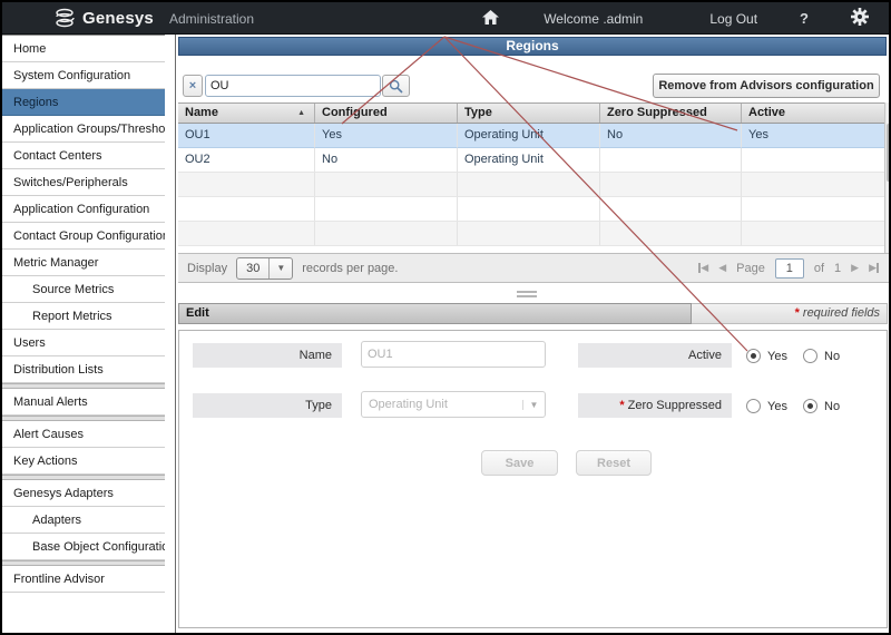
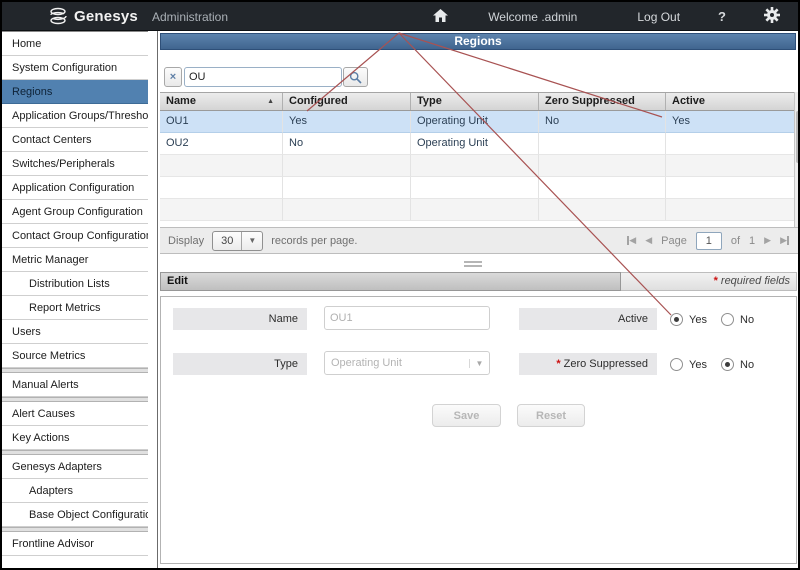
  Genesys
  Administration
  Welcome .admin
  Log Out
  ?
  Home
  System Configuration
  Regions
  Application Groups/Thresho
  Contact Centers
  Switches/Peripherals
  Application Configuration
+ Agent Group Configuration
  Contact Group Configuratio
  Metric Manager
- Source Metrics
+ Distribution Lists
  Report Metrics
  Users
- Distribution Lists
+ Source Metrics
  Manual Alerts
  Alert Causes
  Key Actions
  Genesys Adapters
  Adapters
  Base Object Configurati
  Frontline Advisor
  Regions
  ×
  OU
- Remove from Advisors configuration
  Name
  Configured
  Type
  Zero Suppresed
  Active
  OU1
  Yes
  Operating Unt
  No
  Yes
  OU2
  No
  Operating Unit
  Display
  30
  ▼
  records per page.
  ◀
  ◀
  Page
  1
  of
  1
  ▶
  ▶
  Edit
  * required fields
  Name
  OU1
  Active
  Yes
  No
  Type
  Operating Unit
  ▼
  * Zero Suppressed
  Yes
  No
  Save
  Reset
